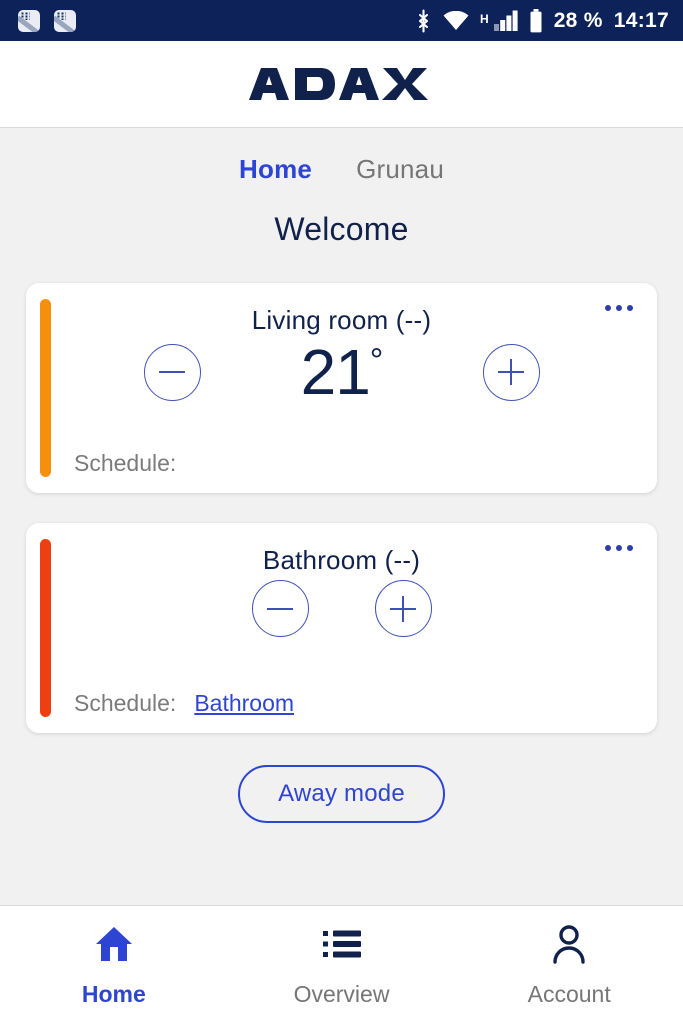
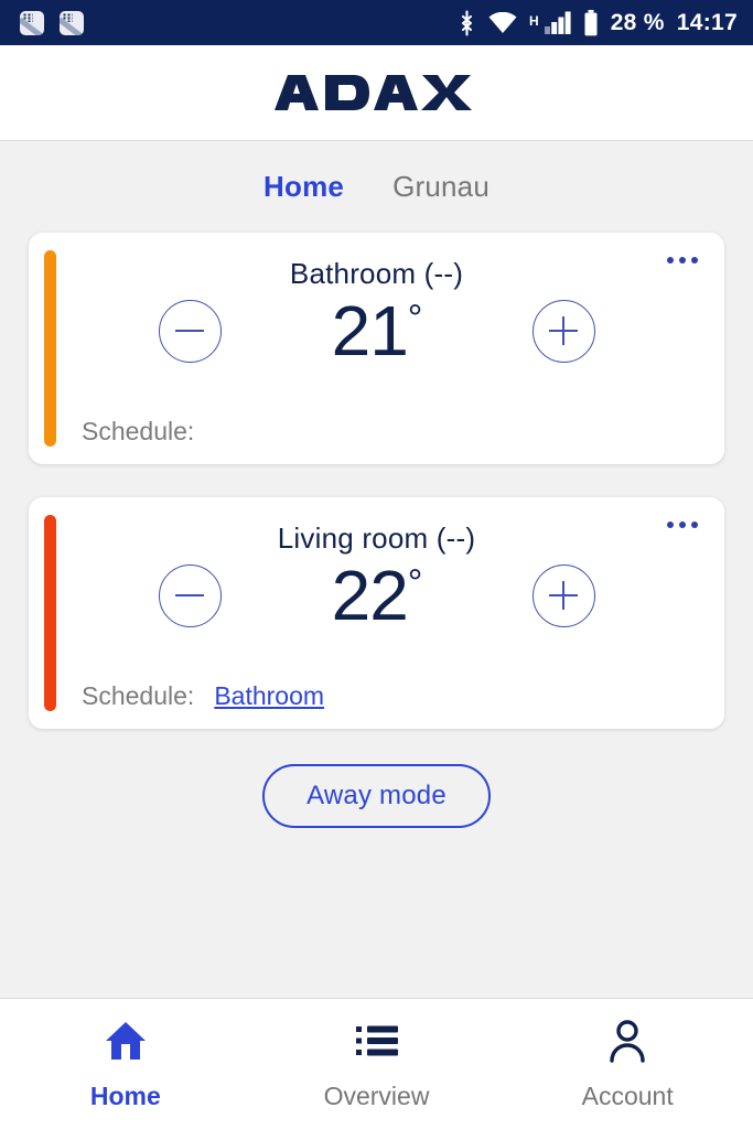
  H
  28 %
  14:17
  Home
  Grunau
- Welcome
- Living room (--)
+ Bathroom (--)
  21°
  Schedule:
- Bathroom (--)
+ Living room (--)
+ 22°
  Schedule:
  Bathroom
  Away mode
  Home
  Overview
  Account
